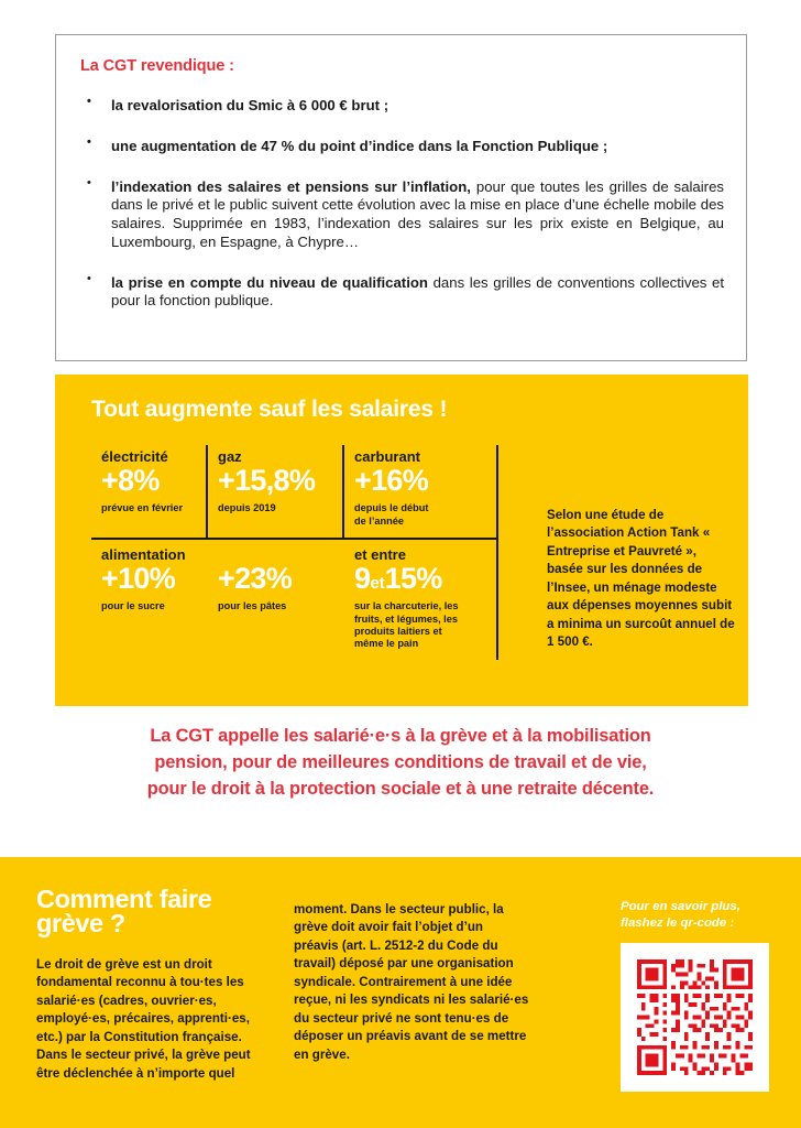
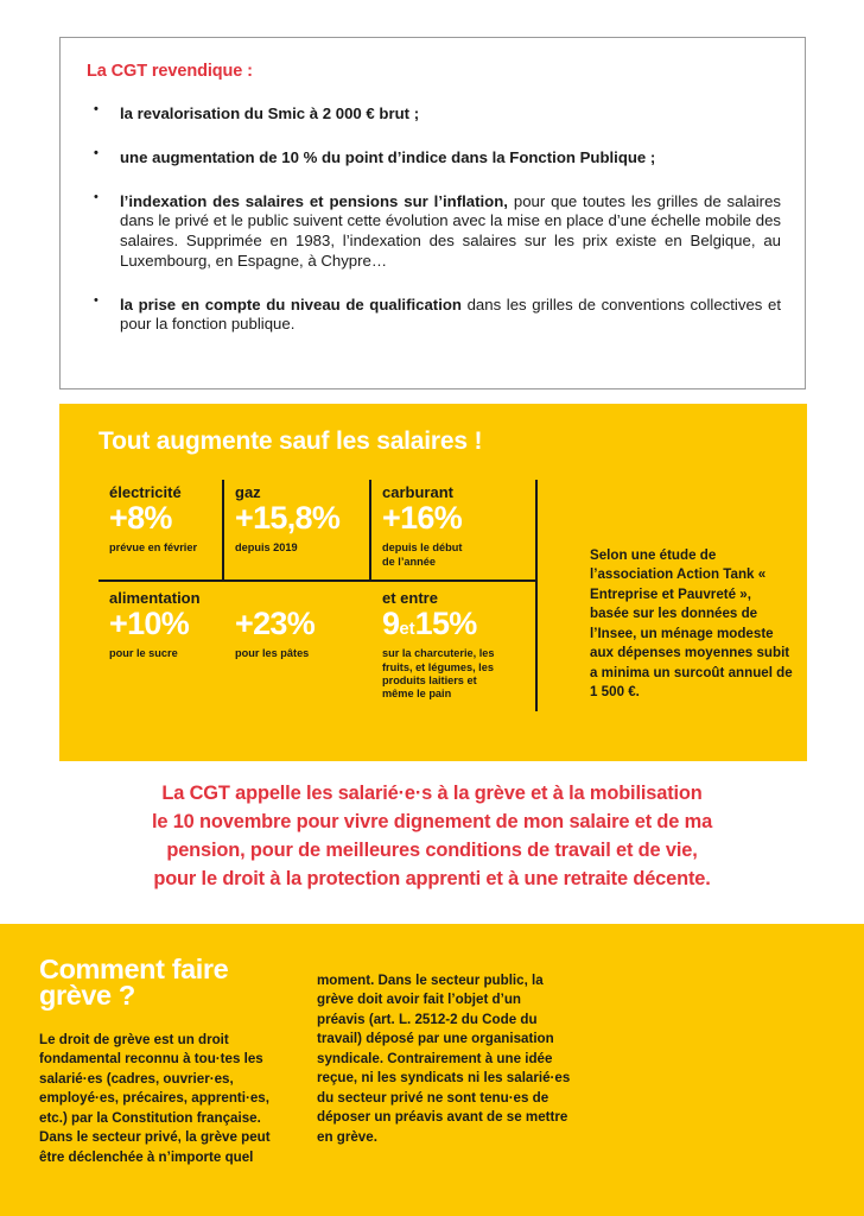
  La CGT revendique :
- la revalorisation du Smic à 6 000 € brut ;
+ la revalorisation du Smic à 2 000 € brut ;
- une augmentation de 47 % du point d’indice dans la Fonction Publique ;
+ une augmentation de 10 % du point d’indice dans la Fonction Publique ;
  l’indexation des salaires et pensions sur l’inflation, pour que toutes les grilles de salaires dans le privé et le public suivent cette évolution avec la mise en place d’une échelle mobile des salaires. Supprimée en 1983, l’indexation des salaires sur les prix existe en Belgique, au Luxembourg, en Espagne, à Chypre…
  la prise en compte du niveau de qualification dans les grilles de conventions collectives et pour la fonction publique.
  Tout augmente sauf les salaires !
  électricité
  +8%
  prévue en février
  gaz
  +15,8%
  depuis 2019
  carburant
  +16%
  depuis le début
  de l’année
  alimentation
  +10%
  pour le sucre
  +23%
  pour les pâtes
  et entre
  9et15%
  sur la charcuterie, les
  fruits, et légumes, les
  produits laitiers et
  même le pain
  Selon une étude de l’association Action Tank « Entreprise et Pauvreté », basée sur les données de l’Insee, un ménage modeste aux dépenses moyennes subit a minima un surcoût annuel de 1 500 €.
  La CGT appelle les salarié·e·s à la grève et à la mobilisation
+ le 10 novembre pour vivre dignement de mon salaire et de ma
  pension, pour de meilleures conditions de travail et de vie,
- pour le droit à la protection sociale et à une retraite décente.
+ pour le droit à la protection apprenti et à une retraite décente.
  Comment faire grève ?
  Le droit de grève est un droit fondamental reconnu à tou·tes les salarié·es (cadres, ouvrier·es, employé·es, précaires, apprenti·es, etc.) par la Constitution française. Dans le secteur privé, la grève peut être déclenchée à n’importe quel
  moment. Dans le secteur public, la grève doit avoir fait l’objet d’un préavis (art. L. 2512-2 du Code du travail) déposé par une organisation syndicale. Contrairement à une idée reçue, ni les syndicats ni les salarié·es du secteur privé ne sont tenu·es de déposer un préavis avant de se mettre en grève.
- Pour en savoir plus,
- flashez le qr-code :
